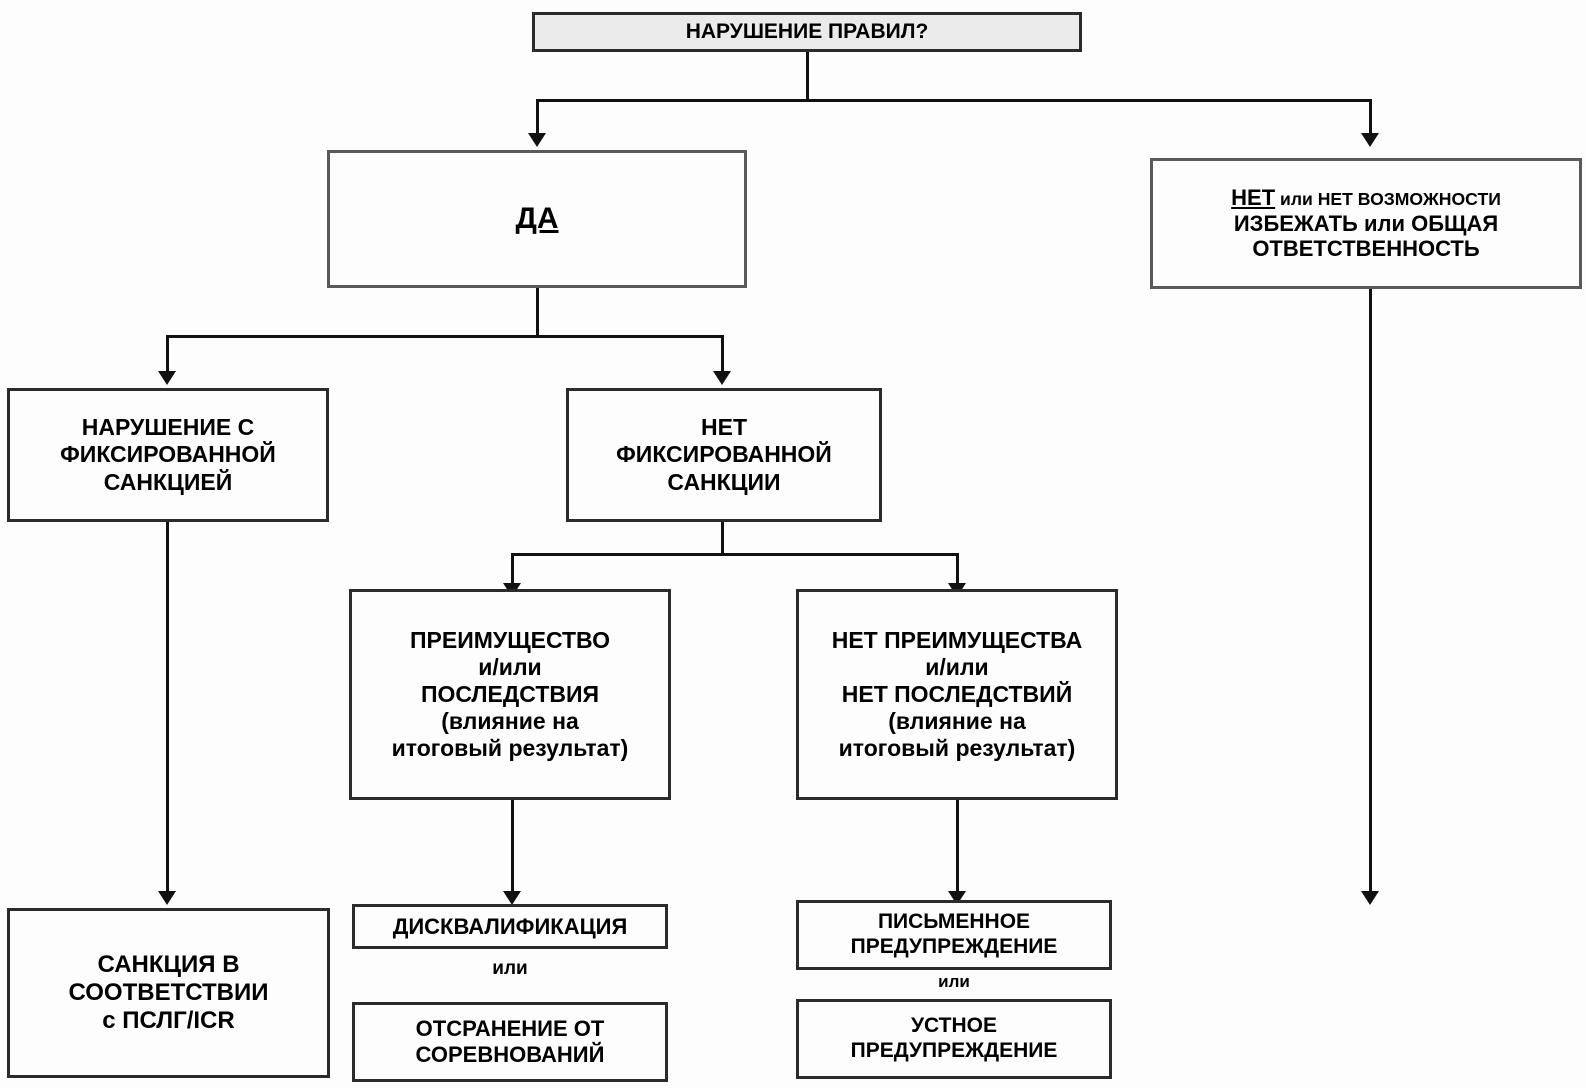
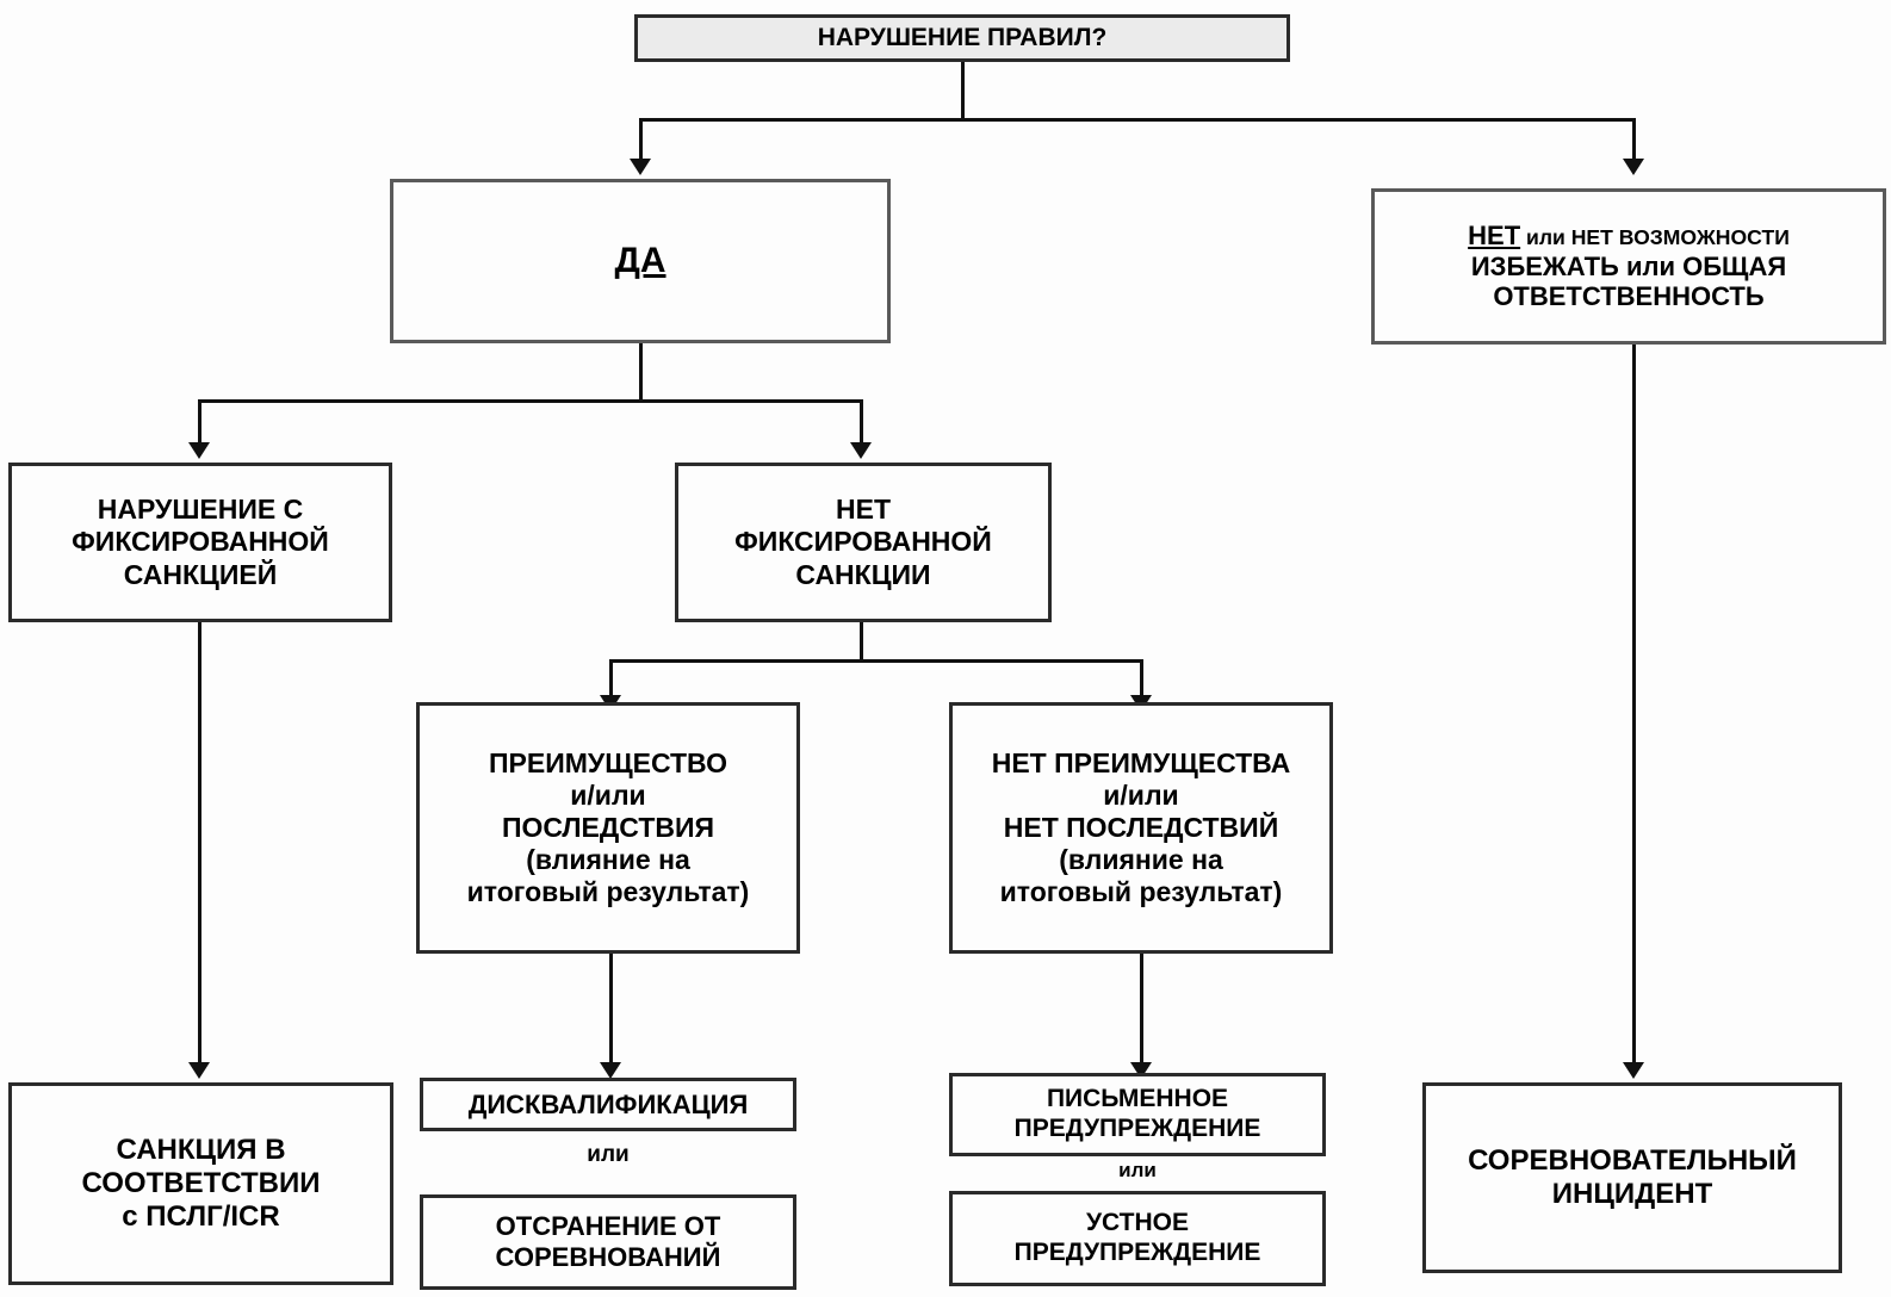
  НАРУШЕНИЕ ПРАВИЛ?
  ДА
  НЕТ или НЕТ ВОЗМОЖНОСТИ
  ИЗБЕЖАТЬ или ОБЩАЯ
  ОТВЕТСТВЕННОСТЬ
  НАРУШЕНИЕ С
  ФИКСИРОВАННОЙ
  САНКЦИЕЙ
  НЕТ
  ФИКСИРОВАННОЙ
  САНКЦИИ
  ПРЕИМУЩЕСТВО
  и/или
  ПОСЛЕДСТВИЯ
  (влияние на
  итоговый результат)
  НЕТ ПРЕИМУЩЕСТВА
  и/или
  НЕТ ПОСЛЕДСТВИЙ
  (влияние на
  итоговый результат)
  САНКЦИЯ В
  СООТВЕТСТВИИ
  с ПСЛГ/ICR
  ДИСКВАЛИФИКАЦИЯ
  или
  ОТСРАНЕНИЕ ОТ
  СОРЕВНОВАНИЙ
  ПИСЬМЕННОЕ
  ПРЕДУПРЕЖДЕНИЕ
  или
  УСТНОЕ
  ПРЕДУПРЕЖДЕНИЕ
+ СОРЕВНОВАТЕЛЬНЫЙ
+ ИНЦИДЕНТ
